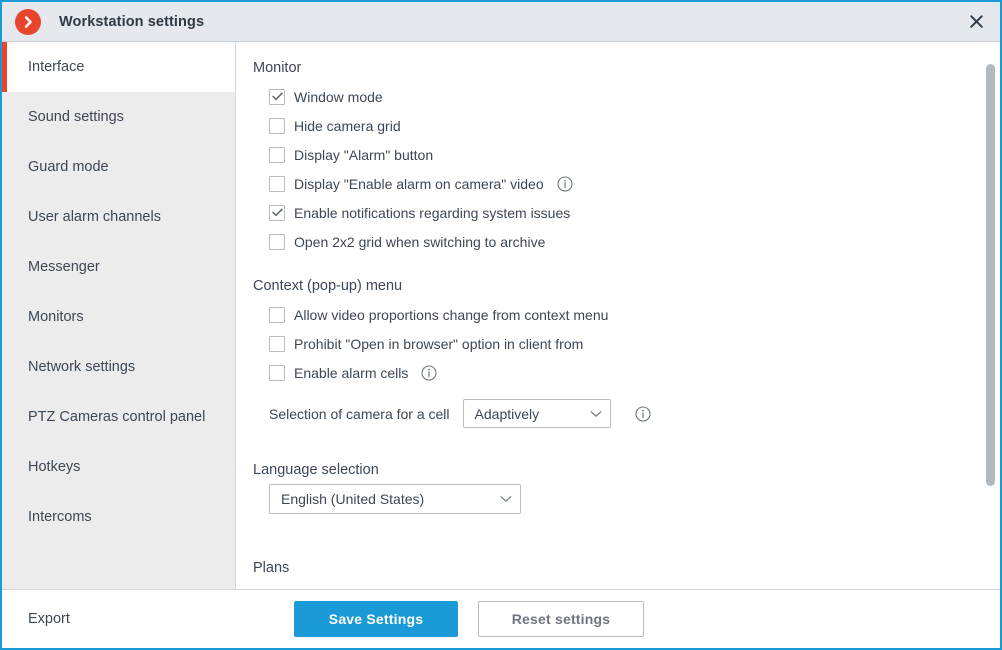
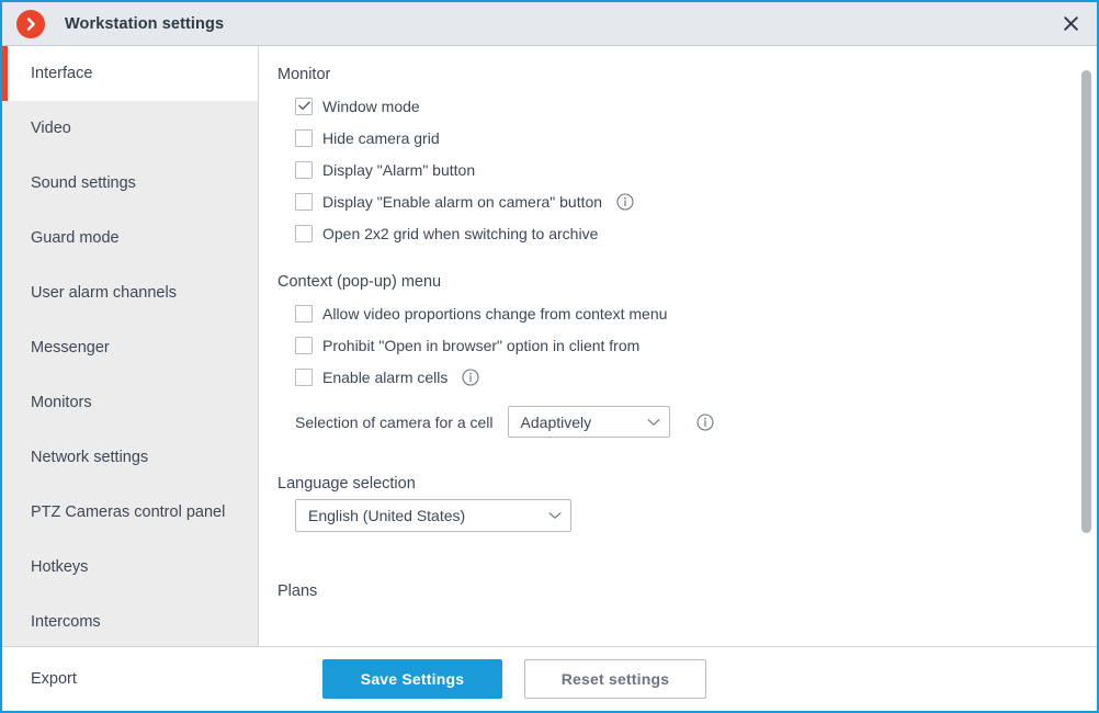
  Workstation settings
  Interface
+ Video
  Sound settings
  Guard mode
  User alarm channels
  Messenger
  Monitors
  Network settings
  PTZ Cameras control panel
  Hotkeys
  Intercoms
  Monitor
  Window mode
  Hide camera grid
  Display "Alarm" button
- Display "Enable alarm on camera" video
+ Display "Enable alarm on camera" button
- Enable notifications regarding system issues
  Open 2x2 grid when switching to archive
  Context (pop-up) menu
  Allow video proportions change from context menu
  Prohibit "Open in browser" option in client from
  Enable alarm cells
  Selection of camera for a cell
  Adaptively
  Language selection
  English (United States)
  Plans
  Export
  Save Settings
  Reset settings
